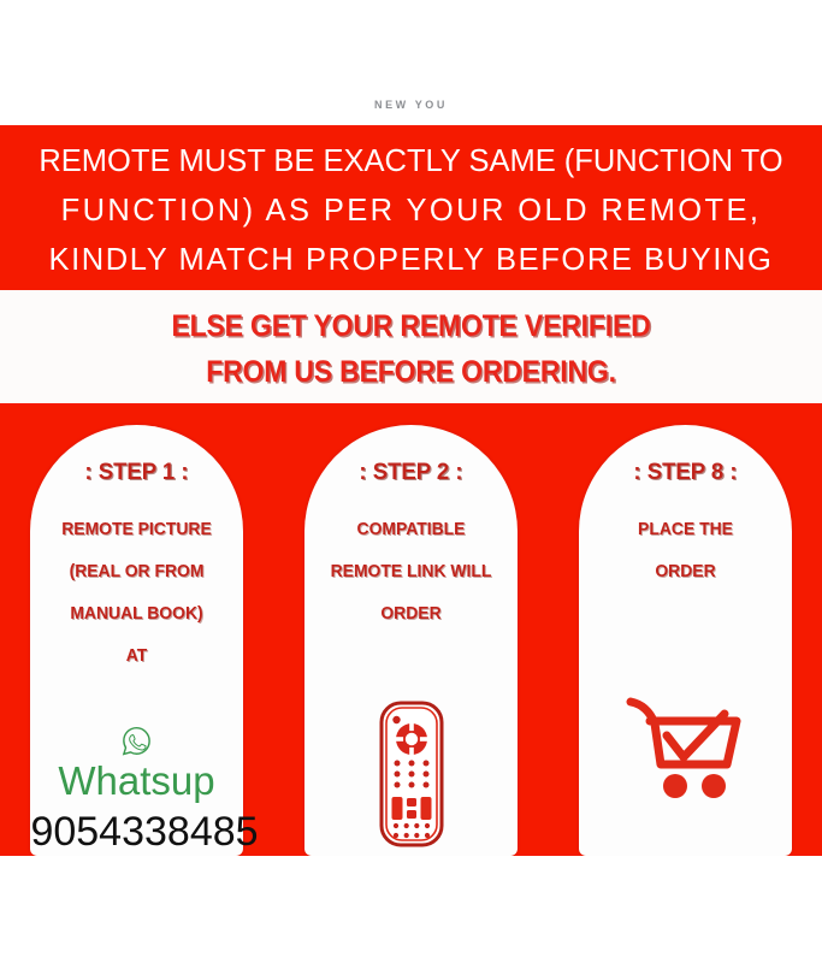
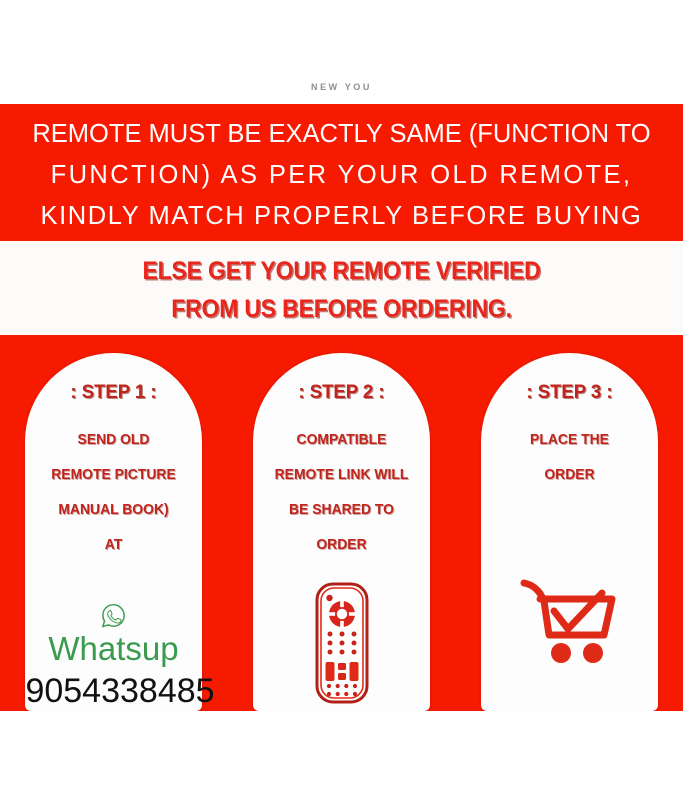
  NEW YOU
  REMOTE MUST BE EXACTLY SAME (FUNCTION TO
  FUNCTION) AS PER YOUR OLD REMOTE,
  KINDLY MATCH PROPERLY BEFORE BUYING
  ELSE GET YOUR REMOTE VERIFIED
  FROM US BEFORE ORDERING.
  : STEP 1 :
+ SEND OLD
  REMOTE PICTURE
- (REAL OR FROM
  MANUAL BOOK)
  AT
  Whatsup
  9054338485
  : STEP 2 :
  COMPATIBLE
  REMOTE LINK WILL
+ BE SHARED TO
  ORDER
- : STEP 8 :
+ : STEP 3 :
  PLACE THE
  ORDER
